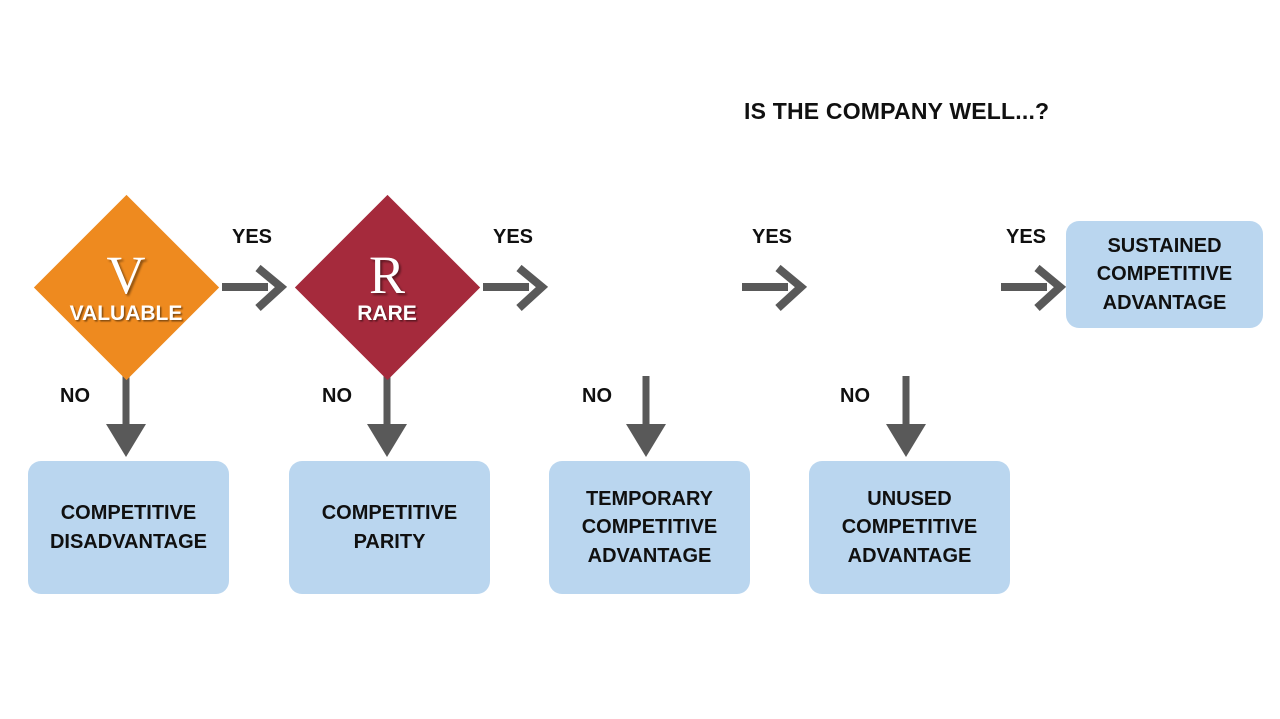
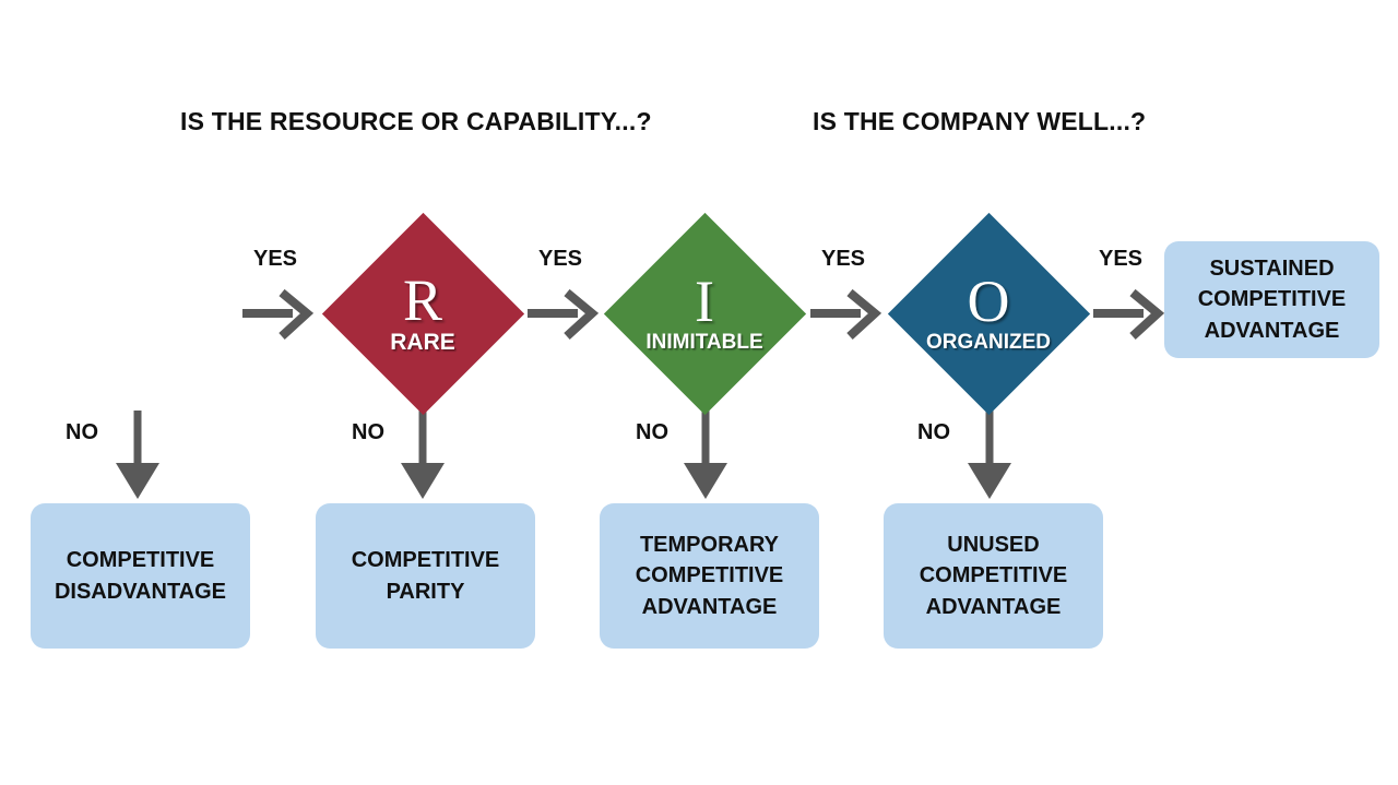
+ IS THE RESOURCE OR CAPABILITY...?
  IS THE COMPANY WELL...?
- V
- VALUABLE
  R
  RARE
+ I
+ INIMITABLE
+ O
+ ORGANIZED
  YES
  YES
  YES
  YES
  NO
  NO
  NO
  NO
  SUSTAINED
  COMPETITIVE
  ADVANTAGE
  COMPETITIVE
  DISADVANTAGE
  COMPETITIVE
  PARITY
  TEMPORARY
  COMPETITIVE
  ADVANTAGE
  UNUSED
  COMPETITIVE
  ADVANTAGE
